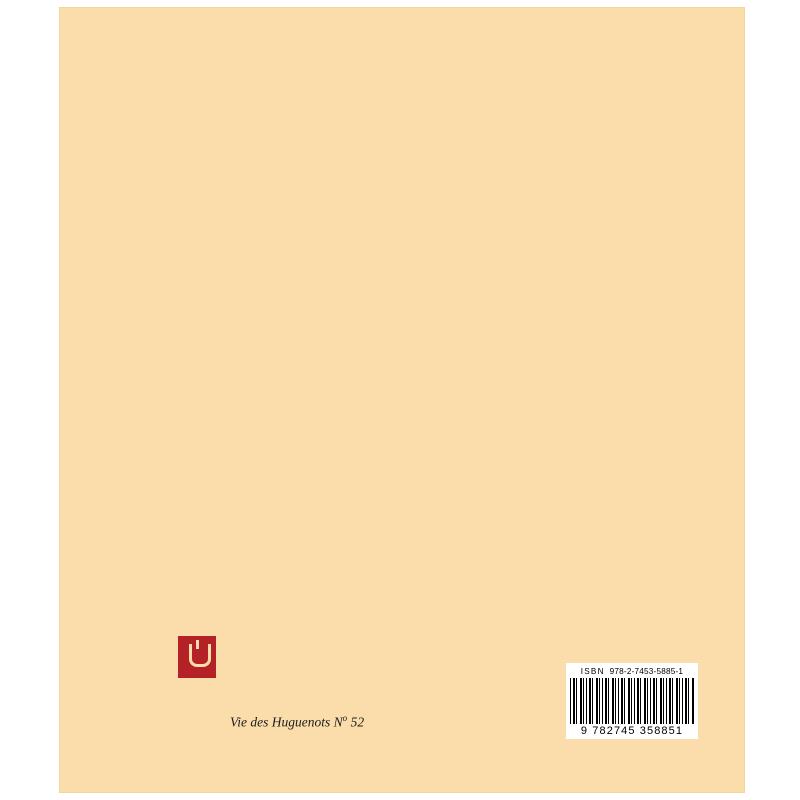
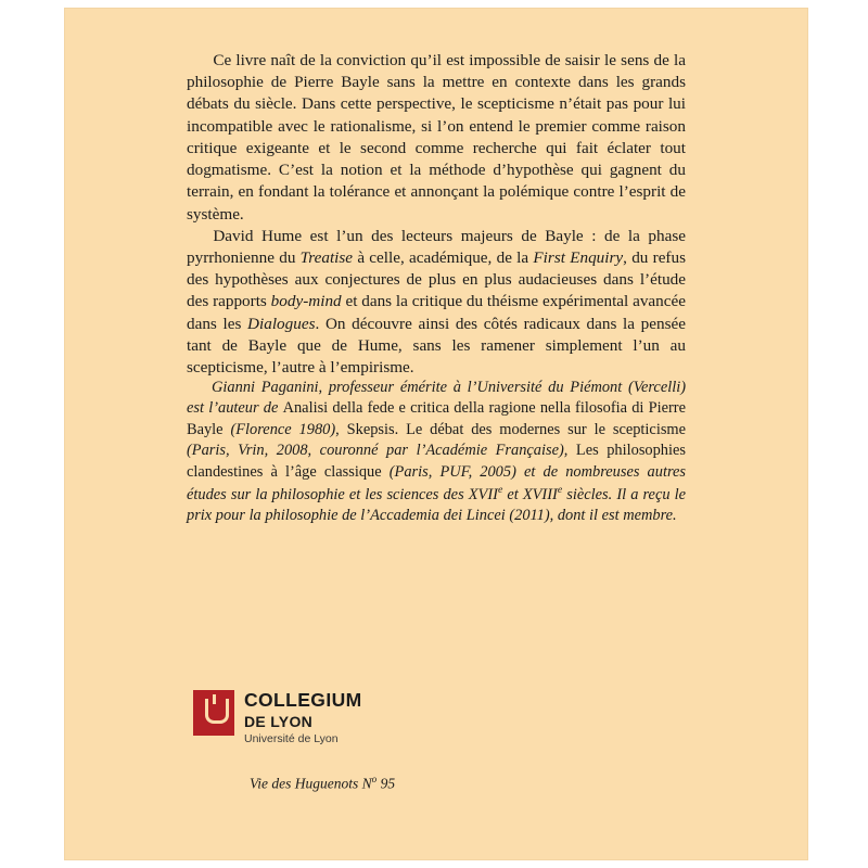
+ Ce livre naît de la conviction qu’il est impossible de saisir le sens de la philosophie de Pierre Bayle sans la mettre en contexte dans les grands débats du siècle. Dans cette perspective, le scepticisme n’était pas pour lui incompatible avec le rationalisme, si l’on entend le premier comme raison critique exigeante et le second comme recherche qui fait éclater tout dogmatisme. C’est la notion et la méthode d’hypothèse qui gagnent du terrain, en fondant la tolérance et annonçant la polémique contre l’esprit de système.
+ David Hume est l’un des lecteurs majeurs de Bayle : de la phase pyrrhonienne du Treatise à celle, académique, de la First Enquiry, du refus des hypothèses aux conjectures de plus en plus audacieuses dans l’étude des rapports body-mind et dans la critique du théisme expérimental avancée dans les Dialogues. On découvre ainsi des côtés radicaux dans la pensée tant de Bayle que de Hume, sans les ramener simplement l’un au scepticisme, l’autre à l’empirisme.
+ Gianni Paganini, professeur émérite à l’Université du Piémont (Vercelli) est l’auteur de Analisi della fede e critica della ragione nella filosofia di Pierre Bayle (Florence 1980), Skepsis. Le débat des modernes sur le scepticisme (Paris, Vrin, 2008, couronné par l’Académie Française), Les philosophies clandestines à l’âge classique (Paris, PUF, 2005) et de nombreuses autres études sur la philosophie et les sciences des XVIIe et XVIIIe siècles. Il a reçu le prix pour la philosophie de l’Accademia dei Lincei (2011), dont il est membre.
+ COLLEGIUM
+ DE LYON
+ Université de Lyon
- Vie des Huguenots No 52
+ Vie des Huguenots No 95
- ISBN 978-2-7453-5885-1
- 9 782745 358851
